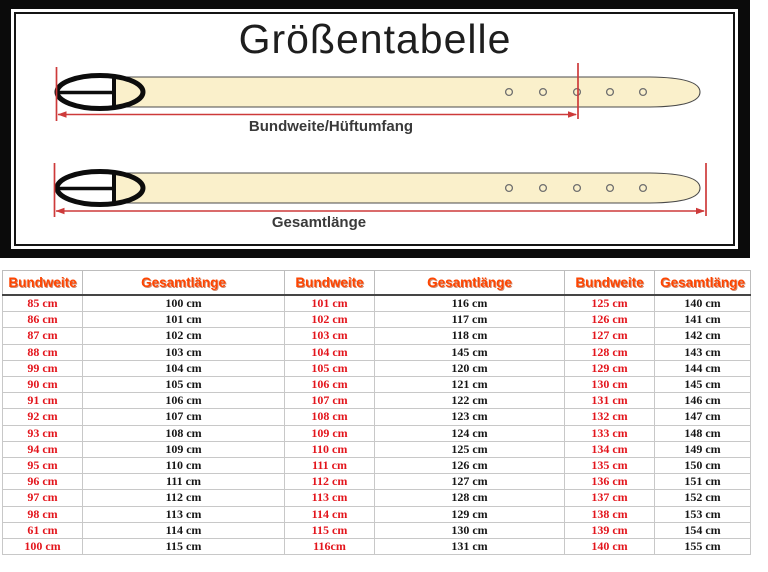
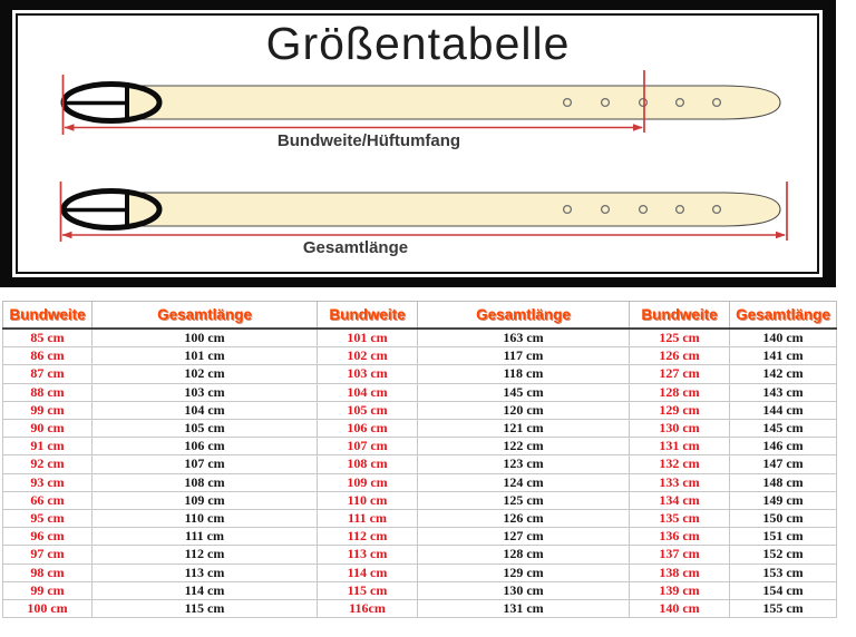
  Größentabelle
  Bundweite/Hüftumfang
  Gesamtlänge
  Bundweite	Gesamtlänge	Bundweite	Gesamtlänge	Bundweite	Gesamtlänge
- 85 cm	100 cm	101 cm	116 cm	125 cm	140 cm
+ 85 cm	100 cm	101 cm	163 cm	125 cm	140 cm
  86 cm	101 cm	102 cm	117 cm	126 cm	141 cm
  87 cm	102 cm	103 cm	118 cm	127 cm	142 cm
  88 cm	103 cm	104 cm	145 cm	128 cm	143 cm
  99 cm	104 cm	105 cm	120 cm	129 cm	144 cm
  90 cm	105 cm	106 cm	121 cm	130 cm	145 cm
  91 cm	106 cm	107 cm	122 cm	131 cm	146 cm
  92 cm	107 cm	108 cm	123 cm	132 cm	147 cm
  93 cm	108 cm	109 cm	124 cm	133 cm	148 cm
- 94 cm	109 cm	110 cm	125 cm	134 cm	149 cm
+ 66 cm	109 cm	110 cm	125 cm	134 cm	149 cm
  95 cm	110 cm	111 cm	126 cm	135 cm	150 cm
  96 cm	111 cm	112 cm	127 cm	136 cm	151 cm
  97 cm	112 cm	113 cm	128 cm	137 cm	152 cm
  98 cm	113 cm	114 cm	129 cm	138 cm	153 cm
- 61 cm	114 cm	115 cm	130 cm	139 cm	154 cm
+ 99 cm	114 cm	115 cm	130 cm	139 cm	154 cm
  100 cm	115 cm	116cm	131 cm	140 cm	155 cm
